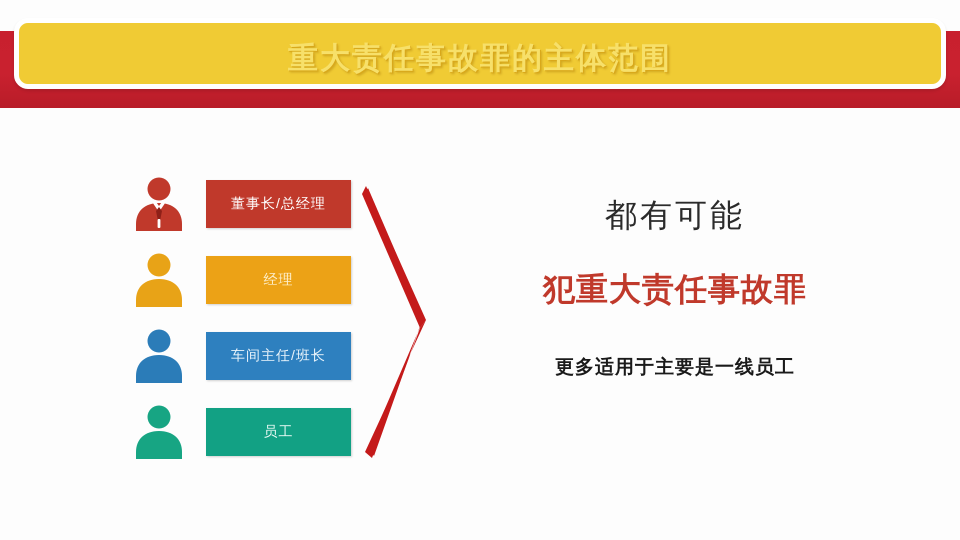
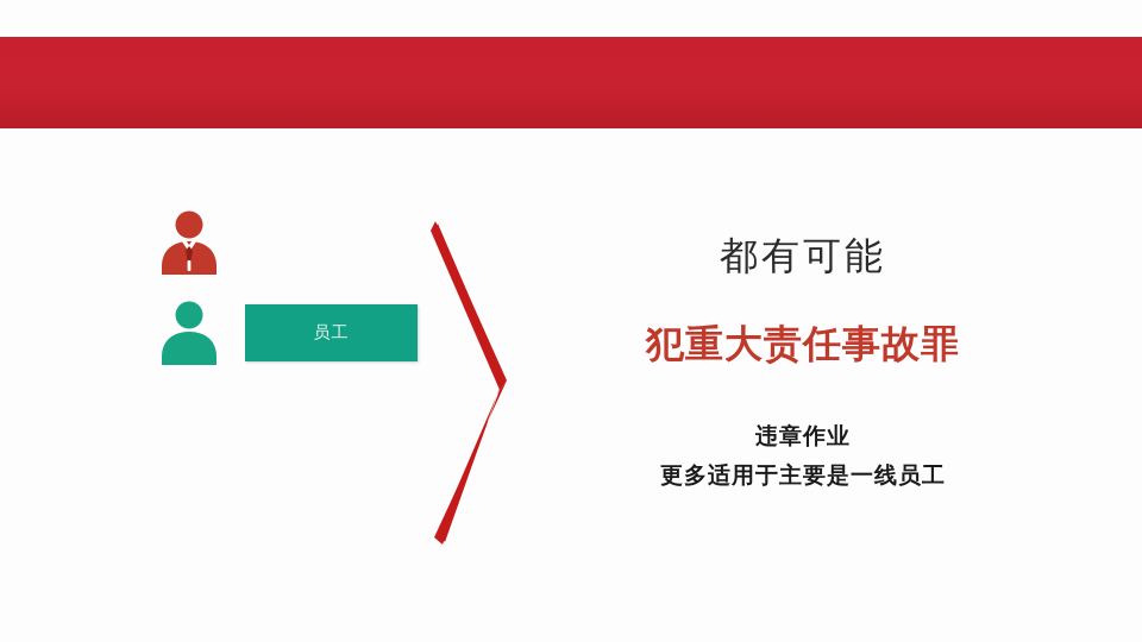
- 重大责任事故罪的主体范围
- 董事长/总经理
- 经理
- 车间主任/班长
  员工
  都有可能
  犯重大责任事故罪
+ 违章作业
  更多适用于主要是一线员工
